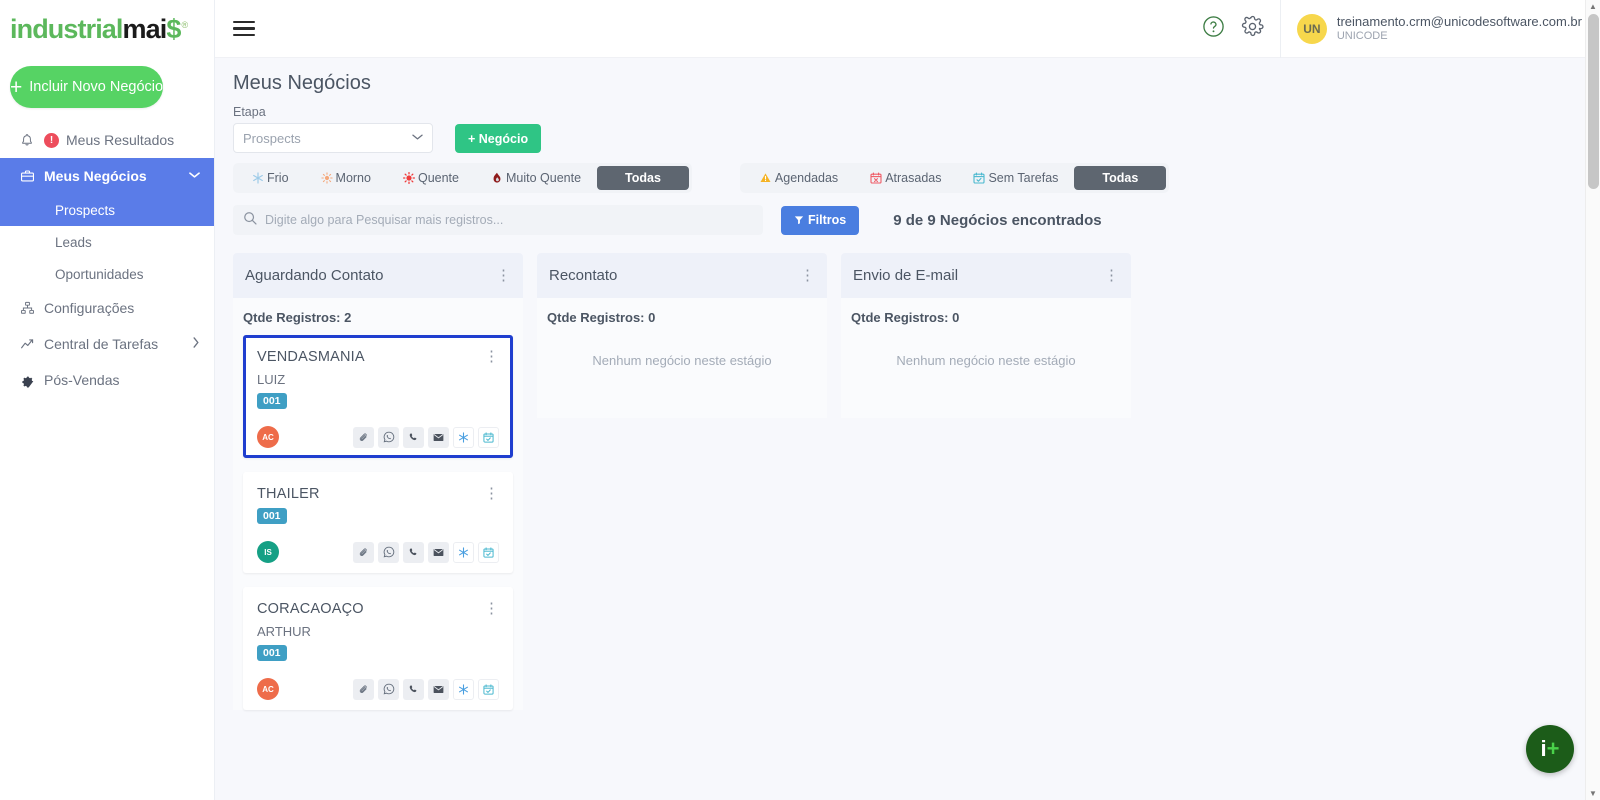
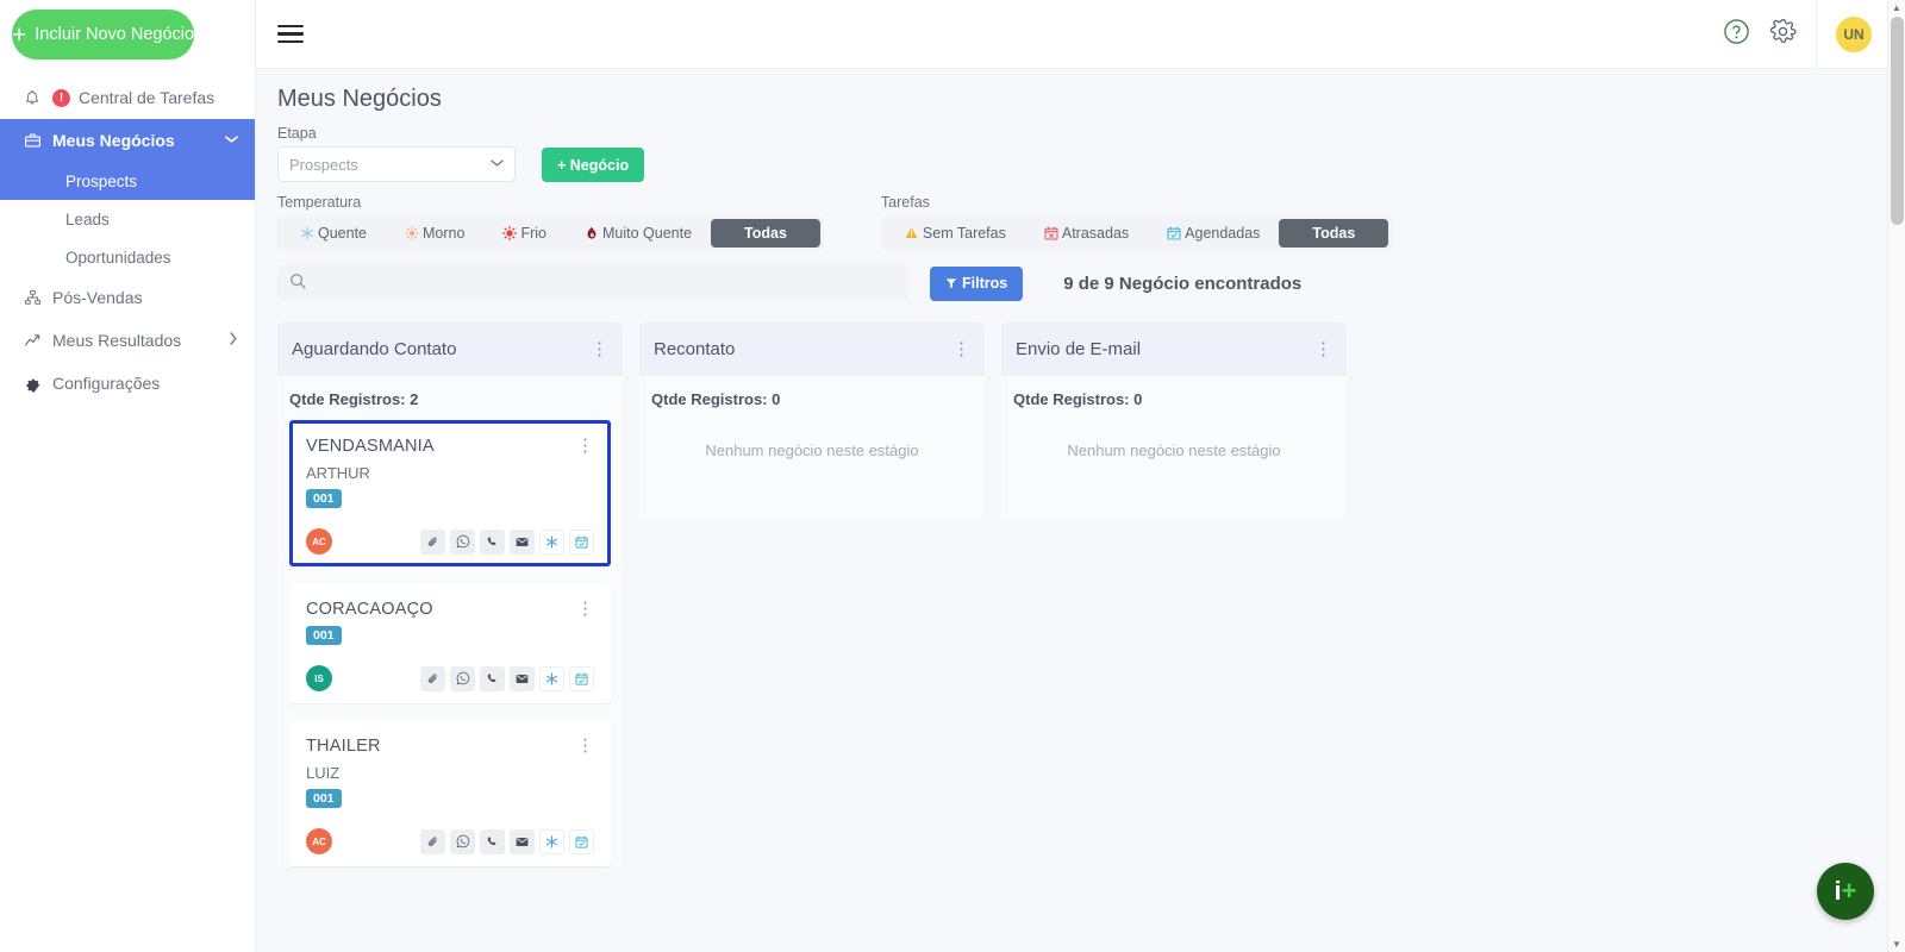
- industrialmai$®
  +
  Incluir Novo Negócio
  !
- Meus Resultados
+ Central de Tarefas
  Meus Negócios
  Prospects
  Leads
  Oportunidades
- Configurações
+ Pós-Vendas
- Central de Tarefas
+ Meus Resultados
- Pós-Vendas
+ Configurações
  UN
- treinamento.crm@unicodesoftware.com.br
- UNICODE
  Meus Negócios
  Etapa
  Prospects
  + Negócio
+ Temperatura
- Frio
+ Quente
  Morno
- Quente
+ Frio
  Muito Quente
  Todas
+ Tarefas
- Agendadas
+ Sem Tarefas
  Atrasadas
- Sem Tarefas
+ Agendadas
  Todas
- Digite algo para Pesquisar mais registros...
  Filtros
- 9 de 9 Negócios encontrados
+ 9 de 9 Negócio encontrados
  Aguardando Contato
  ⋮
  Qtde Registros: 2
  VENDASMANIA
  ⋮
- LUIZ
+ ARTHUR
  001
  AC
- THAILER
+ CORACAOAÇO
  ⋮
  001
  IS
- CORACAOAÇO
+ THAILER
  ⋮
- ARTHUR
+ LUIZ
  001
  AC
  Recontato
  ⋮
  Qtde Registros: 0
  Nenhum negócio neste estágio
  Envio de E-mail
  ⋮
  Qtde Registros: 0
  Nenhum negócio neste estágio
  i
  +
  ▲
  ▼
